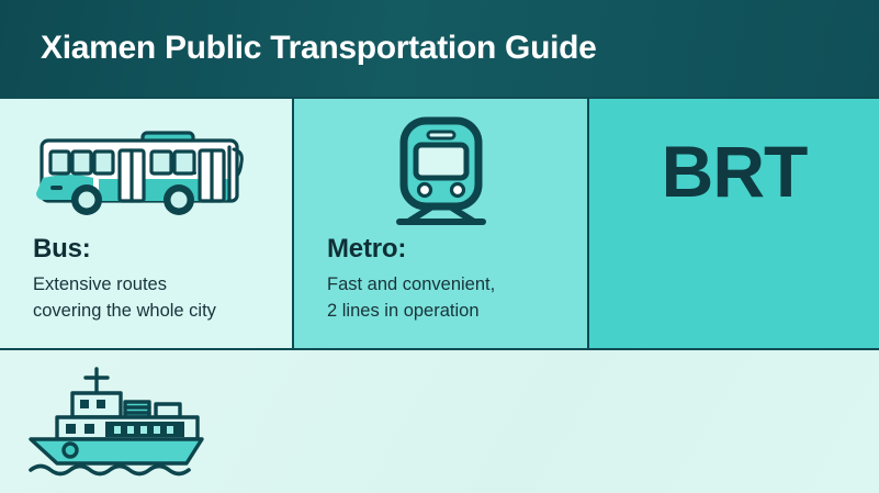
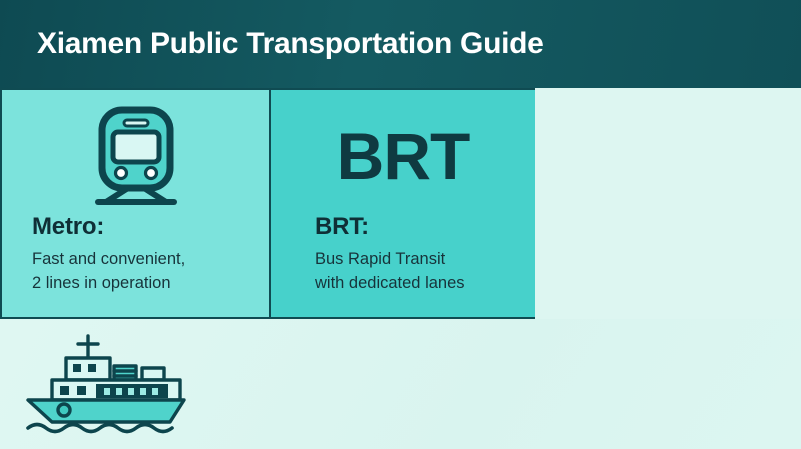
  Xiamen Public Transportation Guide
- Bus:
- Extensive routes
- covering the whole city
  Metro:
  Fast and convenient,
  2 lines in operation
  BRT
+ BRT:
+ Bus Rapid Transit
+ with dedicated lanes
